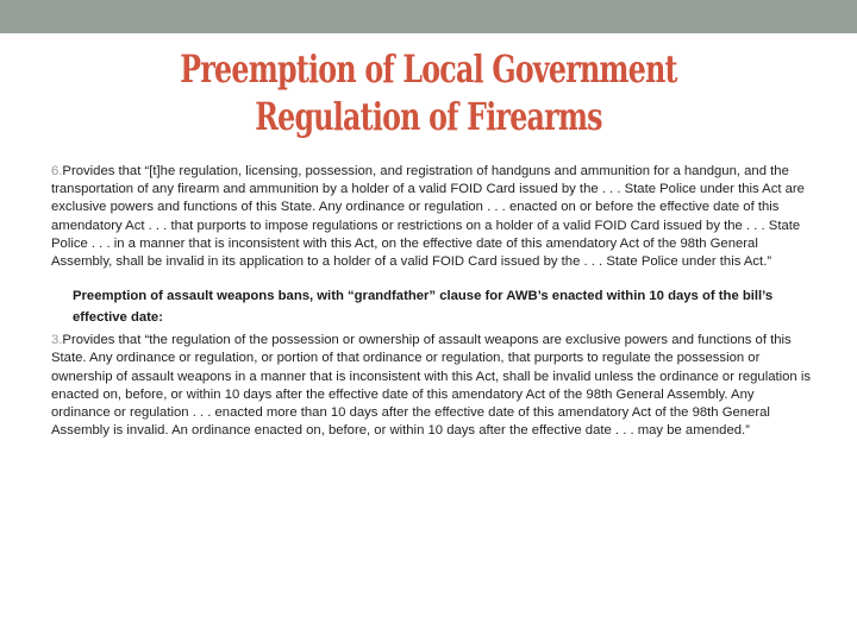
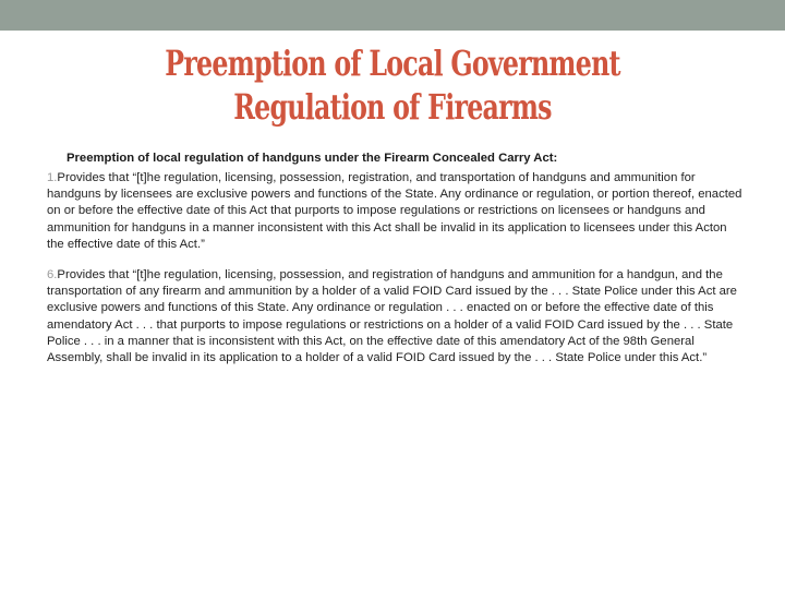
  Preemption of Local Government
  Regulation of Firearms
+ Preemption of local regulation of handguns under the Firearm Concealed Carry Act:
+ 1.Provides that “[t]he regulation, licensing, possession, registration, and transportation of handguns and ammunition for handguns by licensees are exclusive powers and functions of the State. Any ordinance or regulation, or portion thereof, enacted on or before the effective date of this Act that purports to impose regulations or restrictions on licensees or handguns and ammunition for handguns in a manner inconsistent with this Act shall be invalid in its application to licensees under this Acton the effective date of this Act.”
  6.Provides that “[t]he regulation, licensing, possession, and registration of handguns and ammunition for a handgun, and the transportation of any firearm and ammunition by a holder of a valid FOID Card issued by the . . . State Police under this Act are exclusive powers and functions of this State. Any ordinance or regulation . . . enacted on or before the effective date of this amendatory Act . . . that purports to impose regulations or restrictions on a holder of a valid FOID Card issued by the . . . State Police . . . in a manner that is inconsistent with this Act, on the effective date of this amendatory Act of the 98th General Assembly, shall be invalid in its application to a holder of a valid FOID Card issued by the . . . State Police under this Act.”
- Preemption of assault weapons bans, with “grandfather” clause for AWB’s enacted within 10 days of the bill’s effective date:
- 3.Provides that “the regulation of the possession or ownership of assault weapons are exclusive powers and functions of this State. Any ordinance or regulation, or portion of that ordinance or regulation, that purports to regulate the possession or ownership of assault weapons in a manner that is inconsistent with this Act, shall be invalid unless the ordinance or regulation is enacted on, before, or within 10 days after the effective date of this amendatory Act of the 98th General Assembly. Any ordinance or regulation . . . enacted more than 10 days after the effective date of this amendatory Act of the 98th General Assembly is invalid. An ordinance enacted on, before, or within 10 days after the effective date . . . may be amended.”
